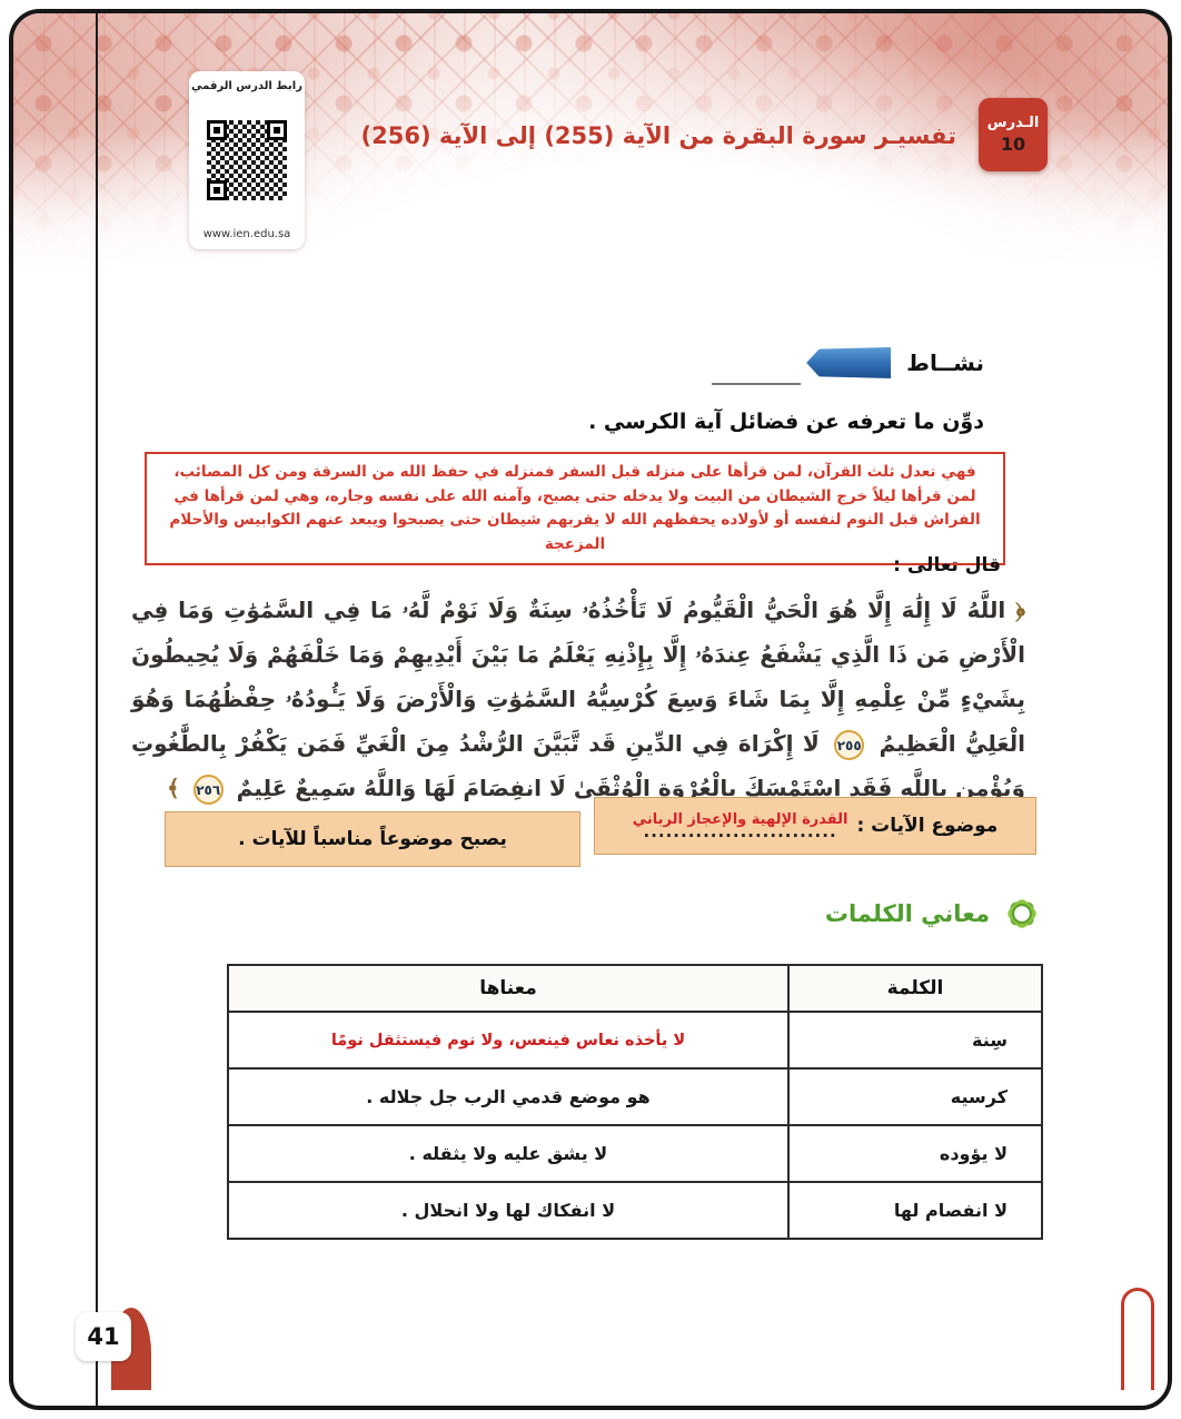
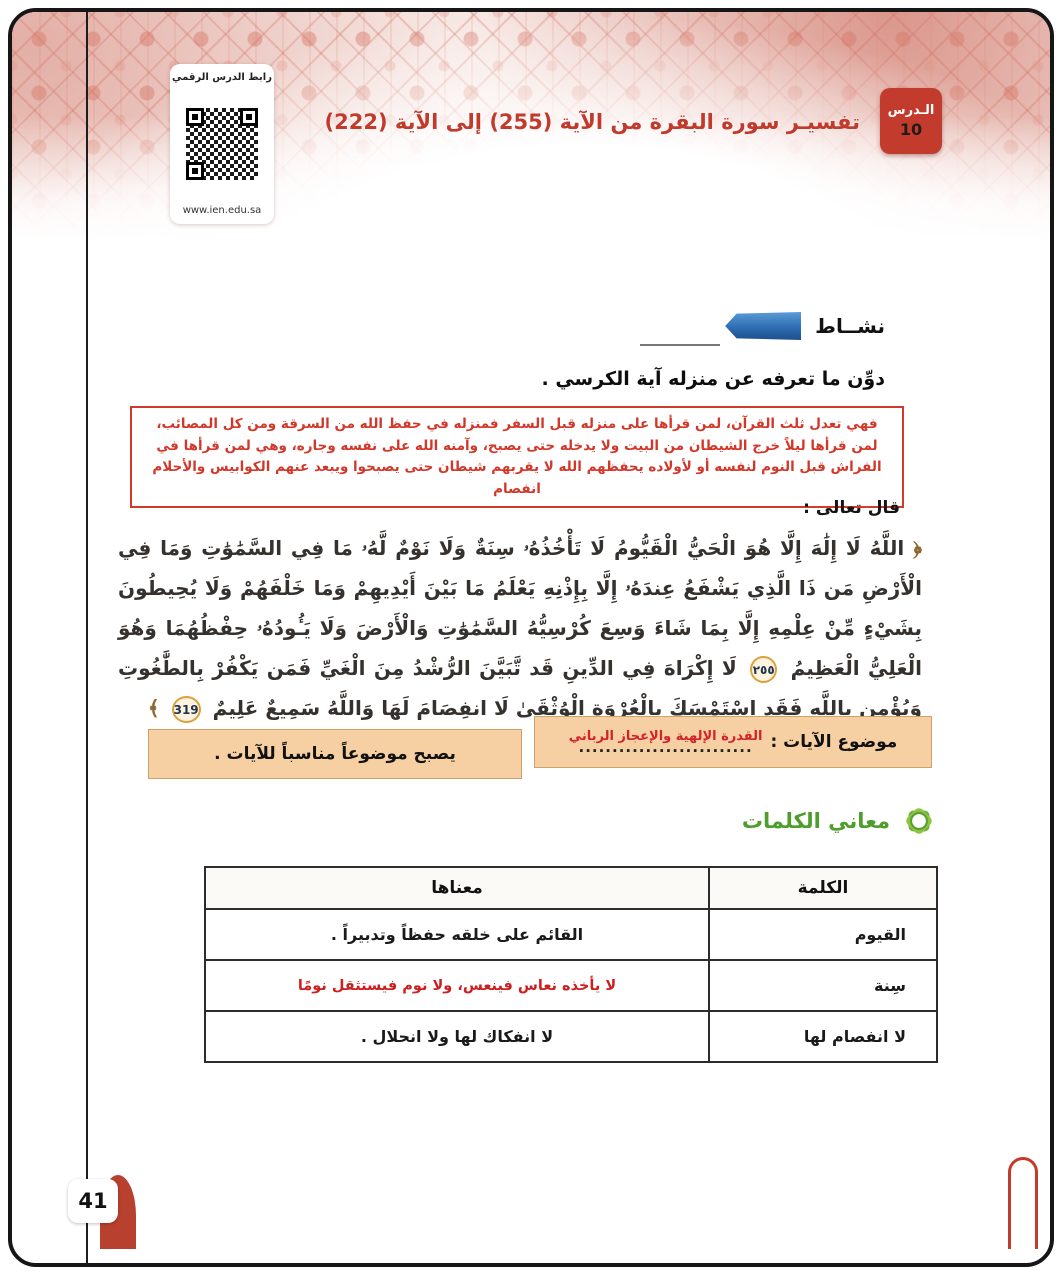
  رابط الدرس الرقمي
  www.ien.edu.sa
- تفسيـر سورة البقرة من الآية (255) إلى الآية (256)
+ تفسيـر سورة البقرة من الآية (255) إلى الآية (222)
  الـدرس
  10
  نشــاط
- دوِّن ما تعرفه عن فضائل آية الكرسي .
+ دوِّن ما تعرفه عن منزله آية الكرسي .
- فهي تعدل ثلث القرآن، لمن قرأها على منزله قبل السفر فمنزله في حفظ الله من السرقة ومن كل المصائب، لمن قرأها ليلاً خرج الشيطان من البيت ولا يدخله حتى يصبح، وآمنه الله على نفسه وجاره، وهي لمن قرأها في الفراش قبل النوم لنفسه أو لأولاده يحفظهم الله لا يقربهم شيطان حتى يصبحوا ويبعد عنهم الكوابيس والأحلام المزعجة
+ فهي تعدل ثلث القرآن، لمن قرأها على منزله قبل السفر فمنزله في حفظ الله من السرقة ومن كل المصائب، لمن قرأها ليلاً خرج الشيطان من البيت ولا يدخله حتى يصبح، وآمنه الله على نفسه وجاره، وهي لمن قرأها في الفراش قبل النوم لنفسه أو لأولاده يحفظهم الله لا يقربهم شيطان حتى يصبحوا ويبعد عنهم الكوابيس والأحلام انفصام
  قال تعالى :
- ﴿ اللَّهُ لَا إِلَٰهَ إِلَّا هُوَ الْحَيُّ الْقَيُّومُ لَا تَأْخُذُهُۥ سِنَةٌ وَلَا نَوْمٌ لَّهُۥ مَا فِي السَّمَٰوَٰتِ وَمَا فِي الْأَرْضِ مَن ذَا الَّذِي يَشْفَعُ عِندَهُۥ إِلَّا بِإِذْنِهِ يَعْلَمُ مَا بَيْنَ أَيْدِيهِمْ وَمَا خَلْفَهُمْ وَلَا يُحِيطُونَ بِشَيْءٍ مِّنْ عِلْمِهِ إِلَّا بِمَا شَاءَ وَسِعَ كُرْسِيُّهُ السَّمَٰوَٰتِ وَالْأَرْضَ وَلَا يَـُٔودُهُۥ حِفْظُهُمَا وَهُوَ الْعَلِيُّ الْعَظِيمُ ٢٥٥ لَا إِكْرَاهَ فِي الدِّينِ قَد تَّبَيَّنَ الرُّشْدُ مِنَ الْغَيِّ فَمَن يَكْفُرْ بِالطَّٰغُوتِ وَيُؤْمِن بِاللَّهِ فَقَدِ اسْتَمْسَكَ بِالْعُرْوَةِ الْوُثْقَىٰ لَا انفِصَامَ لَهَا وَاللَّهُ سَمِيعٌ عَلِيمٌ ٢٥٦ ﴾
+ ﴿ اللَّهُ لَا إِلَٰهَ إِلَّا هُوَ الْحَيُّ الْقَيُّومُ لَا تَأْخُذُهُۥ سِنَةٌ وَلَا نَوْمٌ لَّهُۥ مَا فِي السَّمَٰوَٰتِ وَمَا فِي الْأَرْضِ مَن ذَا الَّذِي يَشْفَعُ عِندَهُۥ إِلَّا بِإِذْنِهِ يَعْلَمُ مَا بَيْنَ أَيْدِيهِمْ وَمَا خَلْفَهُمْ وَلَا يُحِيطُونَ بِشَيْءٍ مِّنْ عِلْمِهِ إِلَّا بِمَا شَاءَ وَسِعَ كُرْسِيُّهُ السَّمَٰوَٰتِ وَالْأَرْضَ وَلَا يَـُٔودُهُۥ حِفْظُهُمَا وَهُوَ الْعَلِيُّ الْعَظِيمُ ٢٥٥ لَا إِكْرَاهَ فِي الدِّينِ قَد تَّبَيَّنَ الرُّشْدُ مِنَ الْغَيِّ فَمَن يَكْفُرْ بِالطَّٰغُوتِ وَيُؤْمِن بِاللَّهِ فَقَدِ اسْتَمْسَكَ بِالْعُرْوَةِ الْوُثْقَىٰ لَا انفِصَامَ لَهَا وَاللَّهُ سَمِيعٌ عَلِيمٌ 319 ﴾
  موضوع الآيات :
  القدرة الإلهية والإعجاز الرباني
  ..........................
  يصبح موضوعاً مناسباً للآيات .
  معاني الكلمات
  الكلمة	معناها
+ القيوم	القائم على خلقه حفظاً وتدبيراً .
  سِنة	لا يأخذه نعاس فينعس، ولا نوم فيستثقل نومًا
- كرسيه	هو موضع قدمي الرب جل جلاله .
- لا يؤوده	لا يشق عليه ولا يثقله .
  لا انفصام لها	لا انفكاك لها ولا انحلال .
  41
